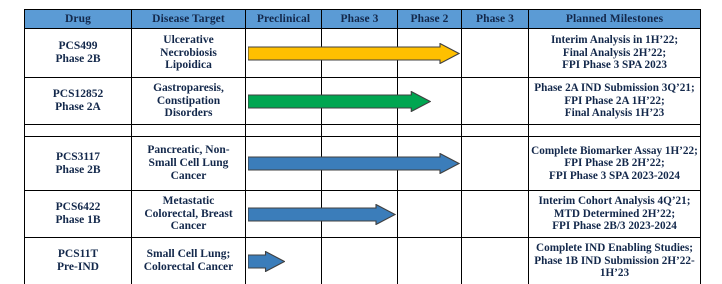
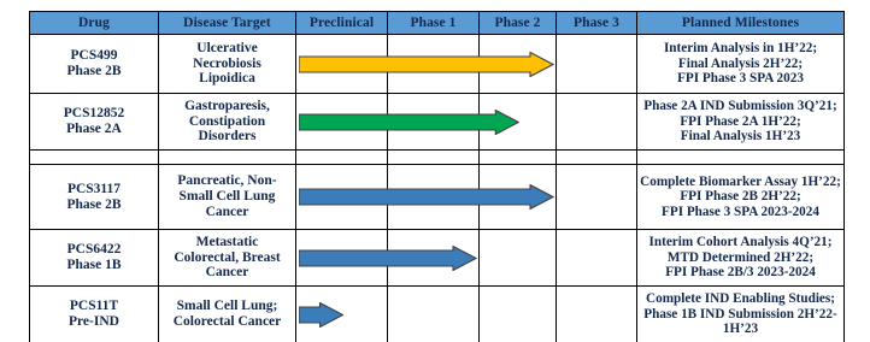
- Drug	Disease Target	Preclinical	Phase 3	Phase 2	Phase 3	Planned Milestones
+ Drug	Disease Target	Preclinical	Phase 1	Phase 2	Phase 3	Planned Milestones
  PCS499Phase 2B	UlcerativeNecrobiosisLipoidica					Interim Analysis in 1H’22;Final Analysis 2H’22;FPI Phase 3 SPA 2023
  PCS12852Phase 2A	Gastroparesis,ConstipationDisorders					Phase 2A IND Submission 3Q’21;FPI Phase 2A 1H’22;Final Analysis 1H’23
  PCS3117Phase 2B	Pancreatic, Non-Small Cell LungCancer					Complete Biomarker Assay 1H’22;FPI Phase 2B 2H’22;FPI Phase 3 SPA 2023-2024
  PCS6422Phase 1B	MetastaticColorectal, BreastCancer					Interim Cohort Analysis 4Q’21;MTD Determined 2H’22;FPI Phase 2B/3 2023-2024
  PCS11TPre-IND	Small Cell Lung;Colorectal Cancer					Complete IND Enabling Studies;Phase 1B IND Submission 2H’22-1H’23
